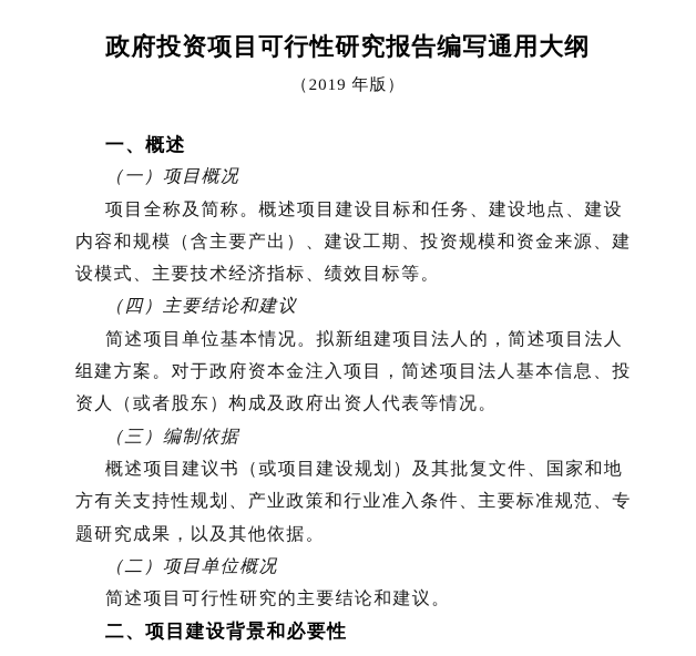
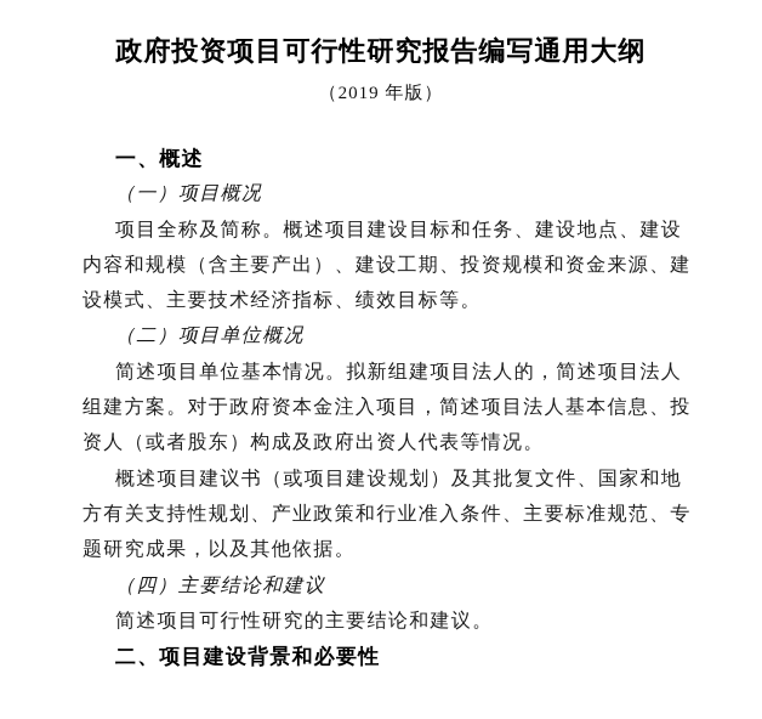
  政府投资项目可行性研究报告编写通用大纲
  （2019 年版）
  一、概述
  （一）项目概况
  项目全称及简称。概述项目建设目标和任务、建设地点、建设
  内容和规模（含主要产出）、建设工期、投资规模和资金来源、建
  设模式、主要技术经济指标、绩效目标等。
- （四）主要结论和建议
+ （二）项目单位概况
  简述项目单位基本情况。拟新组建项目法人的，简述项目法人
  组建方案。对于政府资本金注入项目，简述项目法人基本信息、投
  资人（或者股东）构成及政府出资人代表等情况。
- （三）编制依据
  概述项目建议书（或项目建设规划）及其批复文件、国家和地
  方有关支持性规划、产业政策和行业准入条件、主要标准规范、专
  题研究成果，以及其他依据。
- （二）项目单位概况
+ （四）主要结论和建议
  简述项目可行性研究的主要结论和建议。
  二、项目建设背景和必要性
